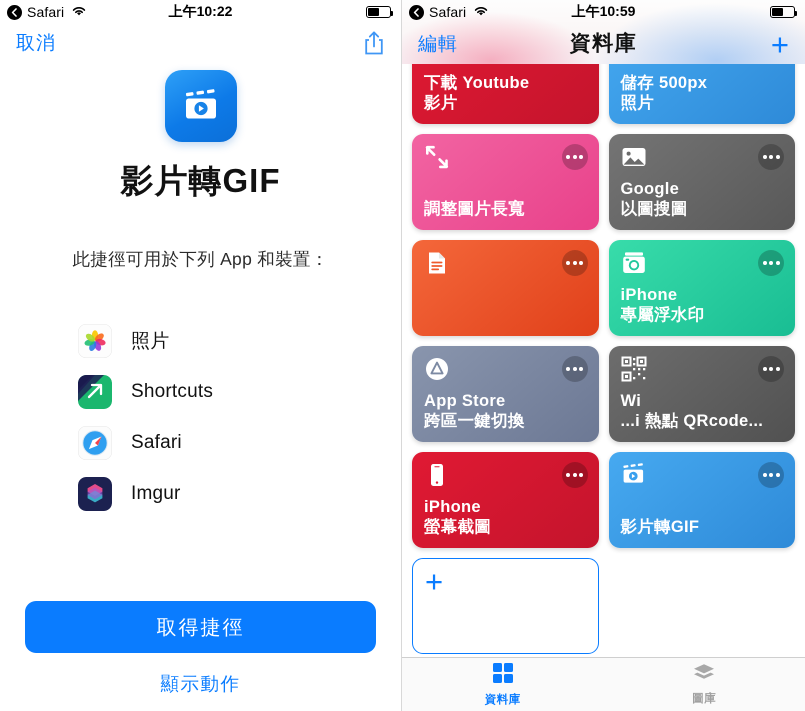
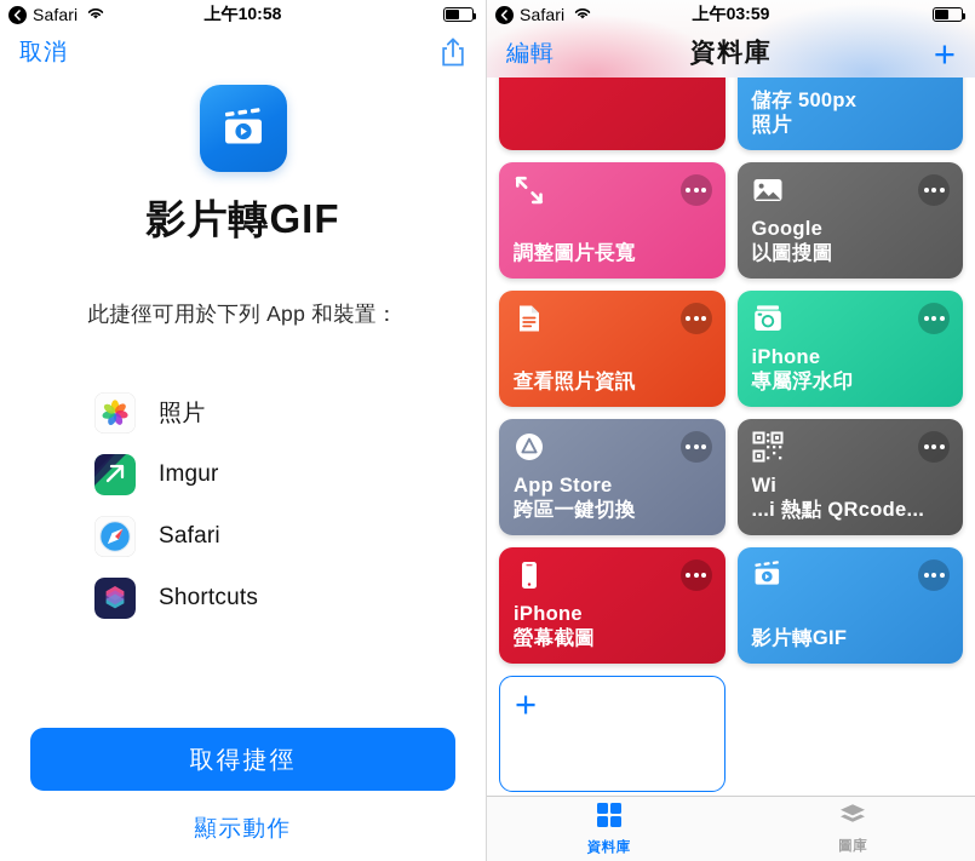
  Safari
- 上午10:22
+ 上午10:58
  取消
  影片轉GIF
  此捷徑可用於下列 App 和裝置：
  照片
- Shortcuts
+ Imgur
  Safari
- Imgur
+ Shortcuts
  取得捷徑
  顯示動作
  Safari
- 上午10:59
+ 上午03:59
  編輯
  資料庫
  +
- 下載 Youtube
- 影片
  儲存 500px
  照片
  調整圖片長寬
  Google
  以圖搜圖
+ 查看照片資訊
  iPhone
  專屬浮水印
  App Store
  跨區一鍵切換
  Wi
  ...i 熱點 QRcode...
  iPhone
  螢幕截圖
  影片轉GIF
  +
  資料庫
  圖庫
